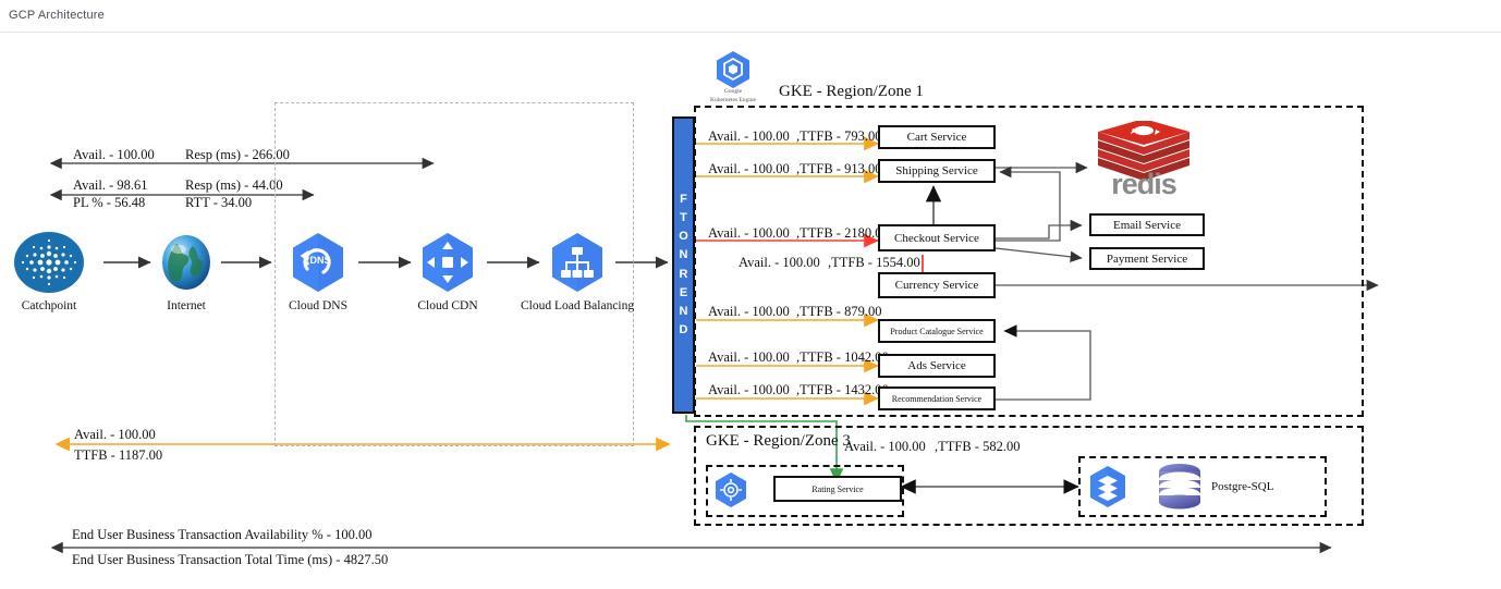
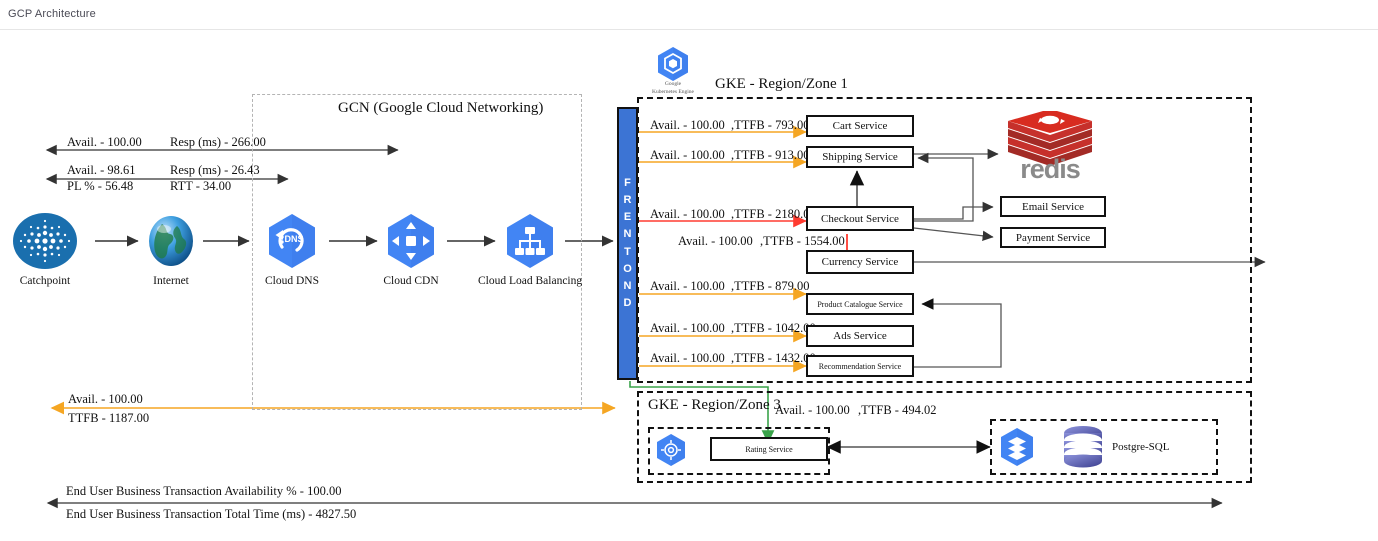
  GCP Architecture
  Avail. - 100.00
  Resp (ms) - 266.00
  Avail. - 98.61
- Resp (ms) - 44.00
+ Resp (ms) - 26.43
  PL % - 56.48
  RTT - 34.00
+ GCN (Google Cloud Networking)
  Catchpoint
  Internet
  DNS
  Cloud DNS
  Cloud CDN
  Cloud Load Balancing
  GKE - Region/Zone 1
  F
- T
+ R
- O
+ E
  N
- R
+ T
- E
+ O
  N
  D
  Avail. - 100.00
  ,TTFB - 793.0
  Avail. - 100.00
  ,TTFB - 913.0
  Avail. - 100.00
  ,TTFB - 2180.
  Avail. - 100.00
  ,TTFB - 1554.00
  Avail. - 100.00
  ,TTFB - 879.00
  Avail. - 100.00
  ,TTFB - 1042.
  Avail. - 100.00
  ,TTFB - 1432.
  Cart Service
  Shipping Service
  Checkout Service
  Currency Service
  Product Catalogue Service
  Ads Service
  Recommendation Service
  Email Service
  Payment Service
  redis
  GKE - Region/Zone 3
  Avail. - 100.00
- ,TTFB - 582.00
+ ,TTFB - 494.02
  Rating Service
  Postgre-SQL
  Avail. - 100.00
  TTFB - 1187.00
  End User Business Transaction Availability % - 100.00
  End User Business Transaction Total Time (ms) - 4827.50
